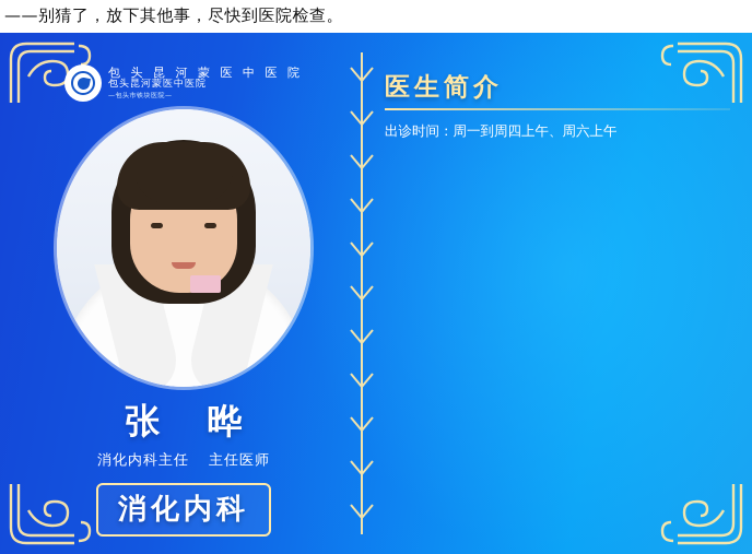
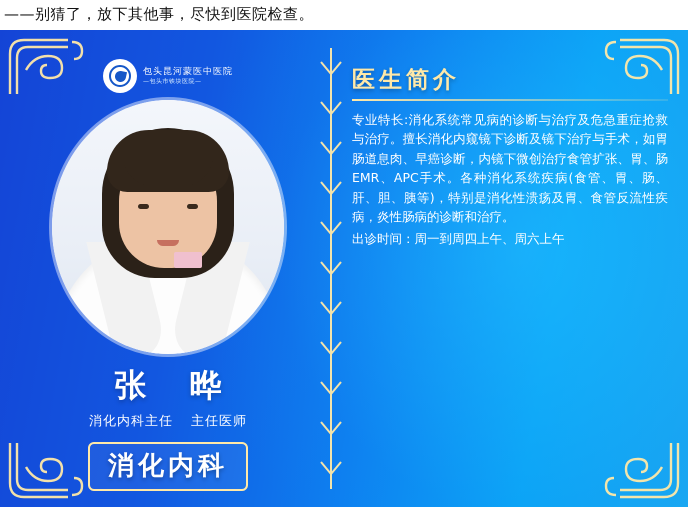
  ——别猜了，放下其他事，尽快到医院检查。
- 包 头 昆 河 蒙 医 中 医 院
  包头昆河蒙医中医院
  张 晔
  消化内科主任
  主任医师
  消化内科
  医生简介
+ 专业特长:消化系统常见病的诊断与治疗及危急重症抢救与治疗。擅长消化内窥镜下诊断及镜下治疗与手术，如胃肠道息肉、早癌诊断，内镜下微创治疗食管扩张、胃、肠EMR、APC手术。各种消化系统疾病(食管、胃、肠、肝、胆、胰等)，特别是消化性溃疡及胃、食管反流性疾病，炎性肠病的诊断和治疗。
  出诊时间：周一到周四上午、周六上午
